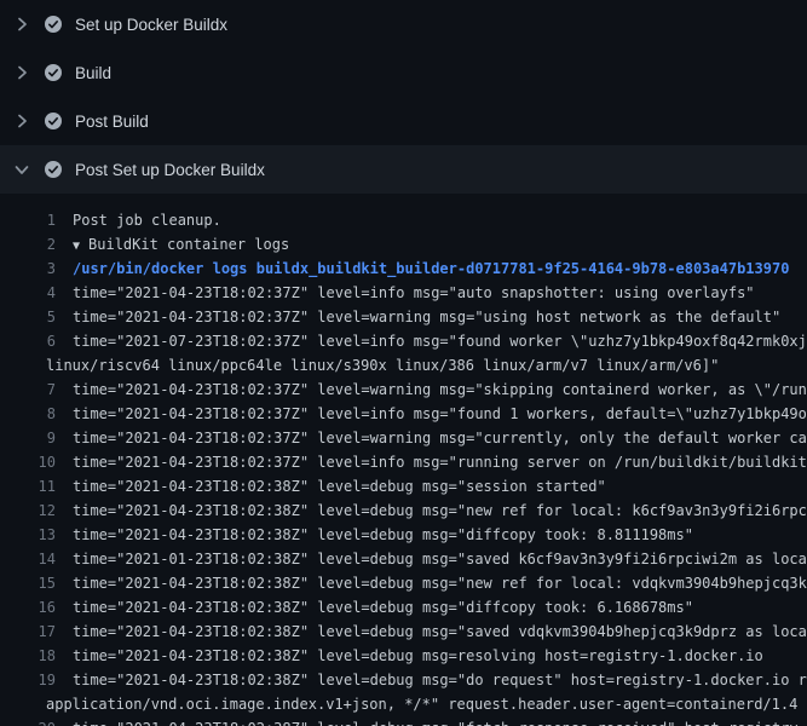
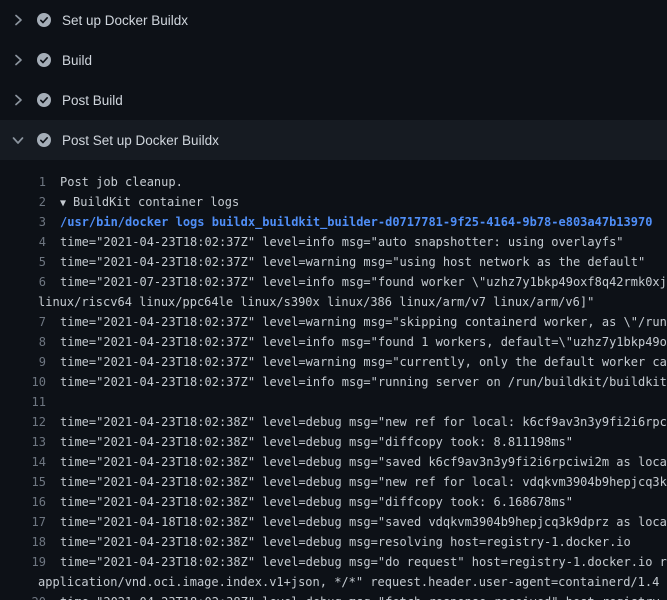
  Set up Docker Buildx
  Build
  Post Build
  Post Set up Docker Buildx
  1
  Post job cleanup.
  2
  ▼ BuildKit container logs
  3
  /usr/bin/docker logs buildx_buildkit_builder-d0717781-9f25-4164-9b78-e803a47b13970
  4
  time="2021-04-23T18:02:37Z" level=info msg="auto snapshotter: using overlayfs"
  5
  time="2021-04-23T18:02:37Z" level=warning msg="using host network as the default"
  6
  time="2021-07-23T18:02:37Z" level=info msg="found worker \"uzhz7y1bkp49oxf8q42rmk0xj
  linux/riscv64 linux/ppc64le linux/s390x linux/386 linux/arm/v7 linux/arm/v6]"
  7
  time="2021-04-23T18:02:37Z" level=warning msg="skipping containerd worker, as \"/run
  8
  time="2021-04-23T18:02:37Z" level=info msg="found 1 workers, default=\"uzhz7y1bkp49o
  9
  time="2021-04-23T18:02:37Z" level=warning msg="currently, only the default worker ca
  10
  time="2021-04-23T18:02:37Z" level=info msg="running server on /run/buildkit/buildkit
  11
- time="2021-04-23T18:02:38Z" level=debug msg="session started"
  12
  time="2021-04-23T18:02:38Z" level=debug msg="new ref for local: k6cf9av3n3y9fi2i6rpc
  13
  time="2021-04-23T18:02:38Z" level=debug msg="diffcopy took: 8.811198ms"
  14
- time="2021-01-23T18:02:38Z" level=debug msg="saved k6cf9av3n3y9fi2i6rpciwi2m as loca
+ time="2021-04-23T18:02:38Z" level=debug msg="saved k6cf9av3n3y9fi2i6rpciwi2m as loca
  15
  time="2021-04-23T18:02:38Z" level=debug msg="new ref for local: vdqkvm3904b9hepjcq3k
  16
  time="2021-04-23T18:02:38Z" level=debug msg="diffcopy took: 6.168678ms"
  17
- time="2021-04-23T18:02:38Z" level=debug msg="saved vdqkvm3904b9hepjcq3k9dprz as loca
+ time="2021-04-18T18:02:38Z" level=debug msg="saved vdqkvm3904b9hepjcq3k9dprz as loca
  18
  time="2021-04-23T18:02:38Z" level=debug msg=resolving host=registry-1.docker.io
  19
  time="2021-04-23T18:02:38Z" level=debug msg="do request" host=registry-1.docker.io r
  application/vnd.oci.image.index.v1+json, */*" request.header.user-agent=containerd/1.4
